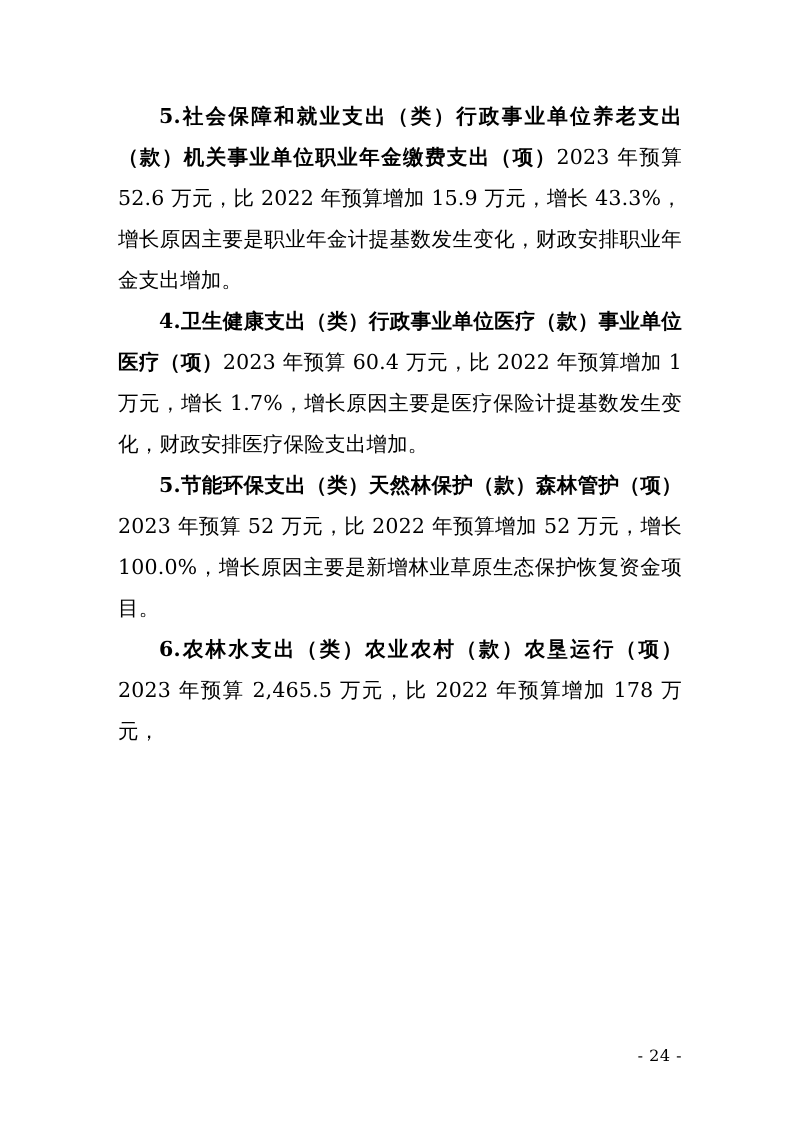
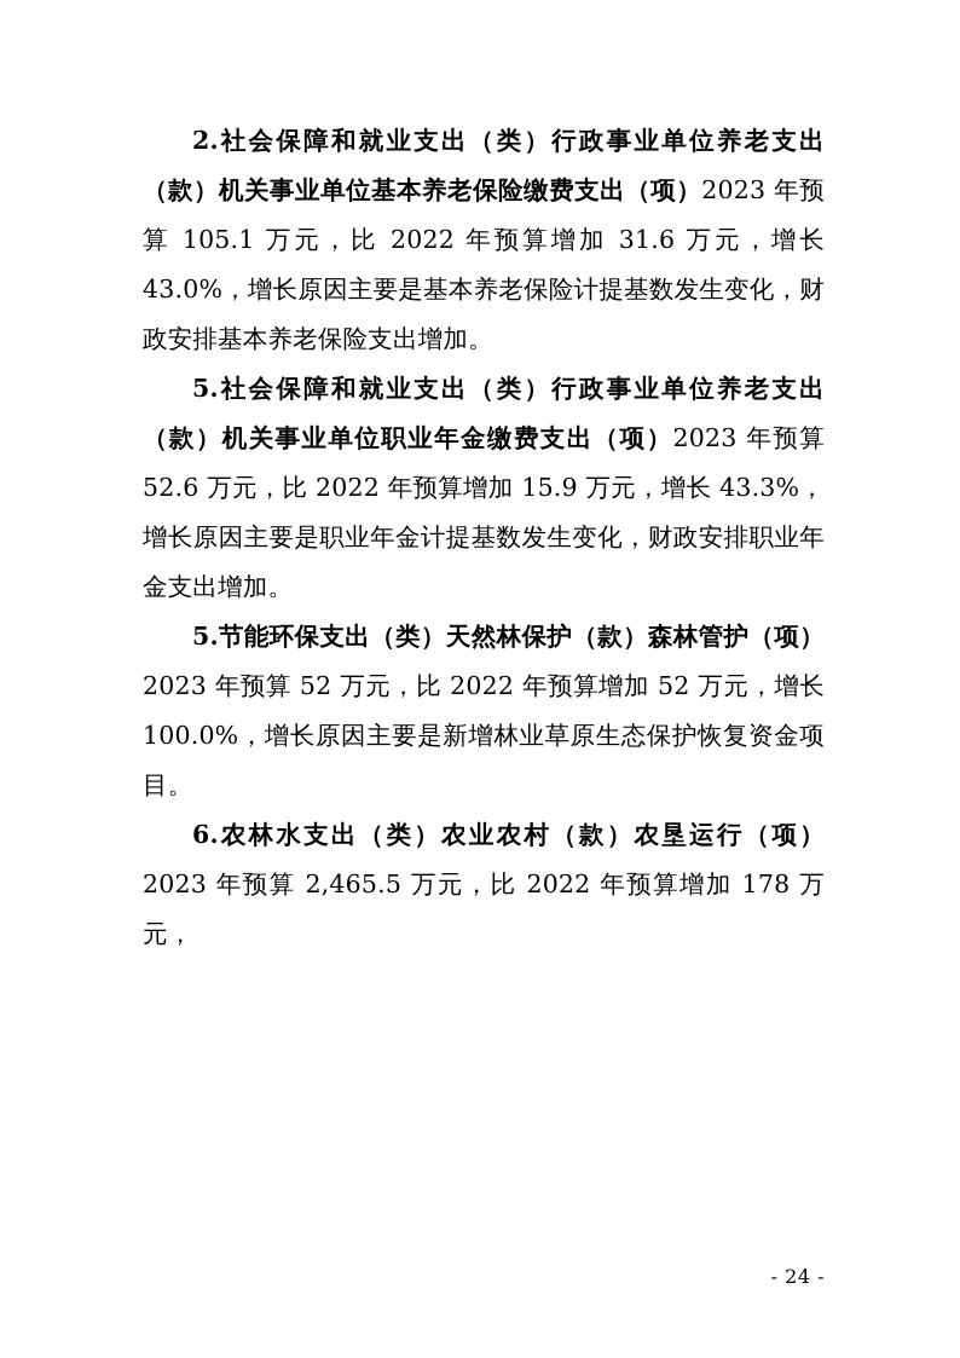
+ 2.社会保障和就业支出（类）行政事业单位养老支出（款）机关事业单位基本养老保险缴费支出（项）2023 年预算 105.1 万元，比 2022 年预算增加 31.6 万元，增长 43.0%，增长原因主要是基本养老保险计提基数发生变化，财政安排基本养老保险支出增加。
  5.社会保障和就业支出（类）行政事业单位养老支出（款）机关事业单位职业年金缴费支出（项）2023 年预算 52.6 万元，比 2022 年预算增加 15.9 万元，增长 43.3%，增长原因主要是职业年金计提基数发生变化，财政安排职业年金支出增加。
- 4.卫生健康支出（类）行政事业单位医疗（款）事业单位医疗（项）2023 年预算 60.4 万元，比 2022 年预算增加 1 万元，增长 1.7%，增长原因主要是医疗保险计提基数发生变化，财政安排医疗保险支出增加。
  5.节能环保支出（类）天然林保护（款）森林管护（项）2023 年预算 52 万元，比 2022 年预算增加 52 万元，增长 100.0%，增长原因主要是新增林业草原生态保护恢复资金项目。
  6.农林水支出（类）农业农村（款）农垦运行（项）2023 年预算 2,465.5 万元，比 2022 年预算增加 178 万元，
  - 24 -
